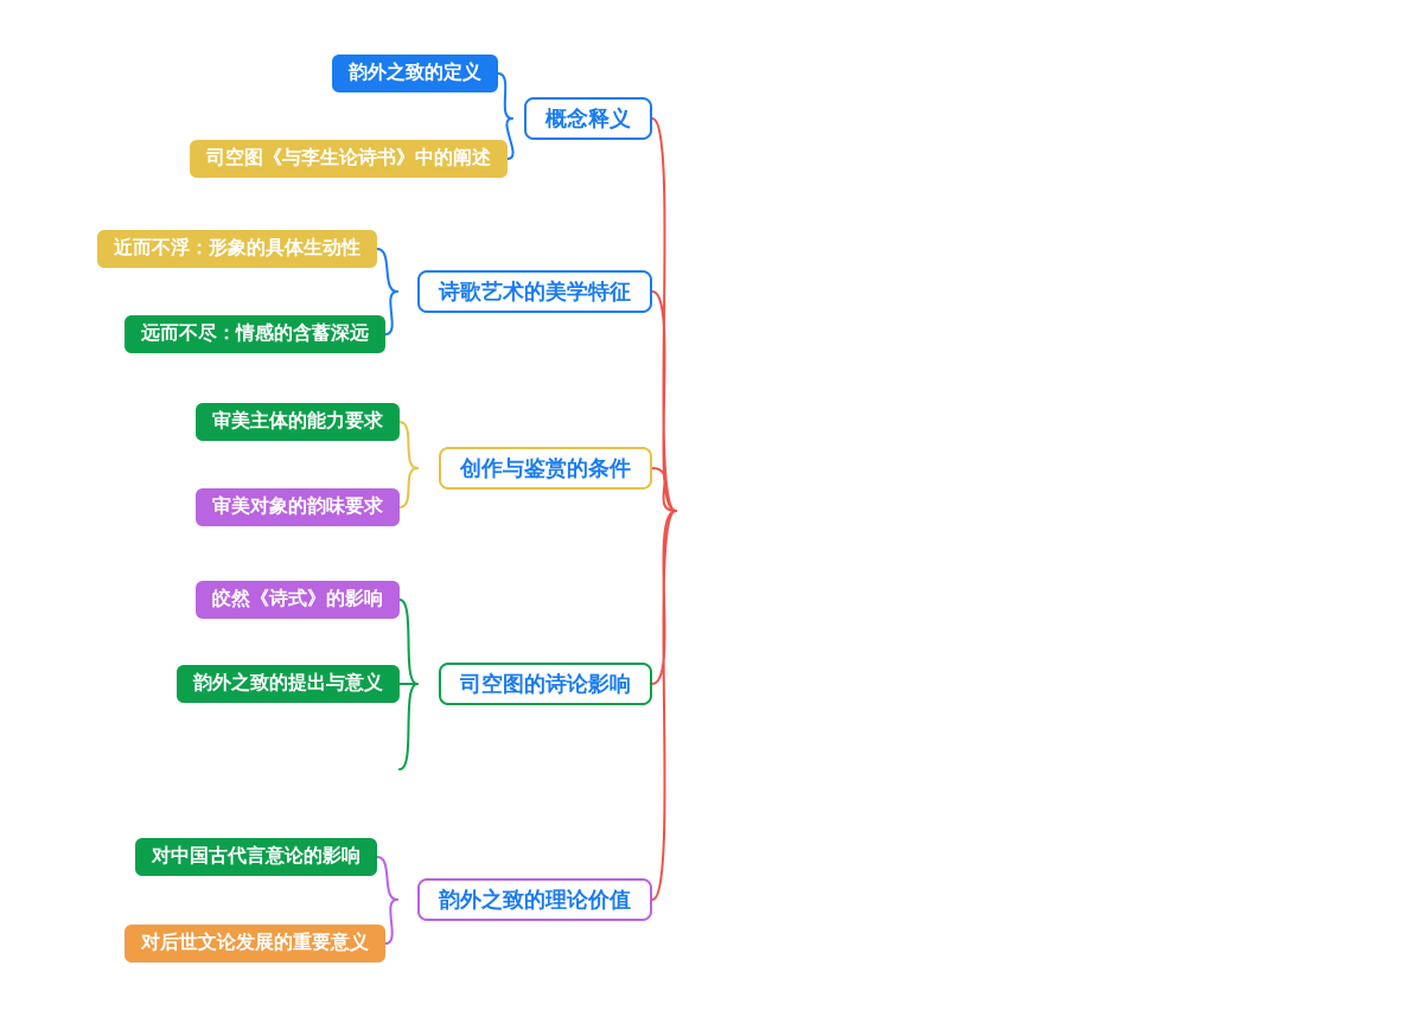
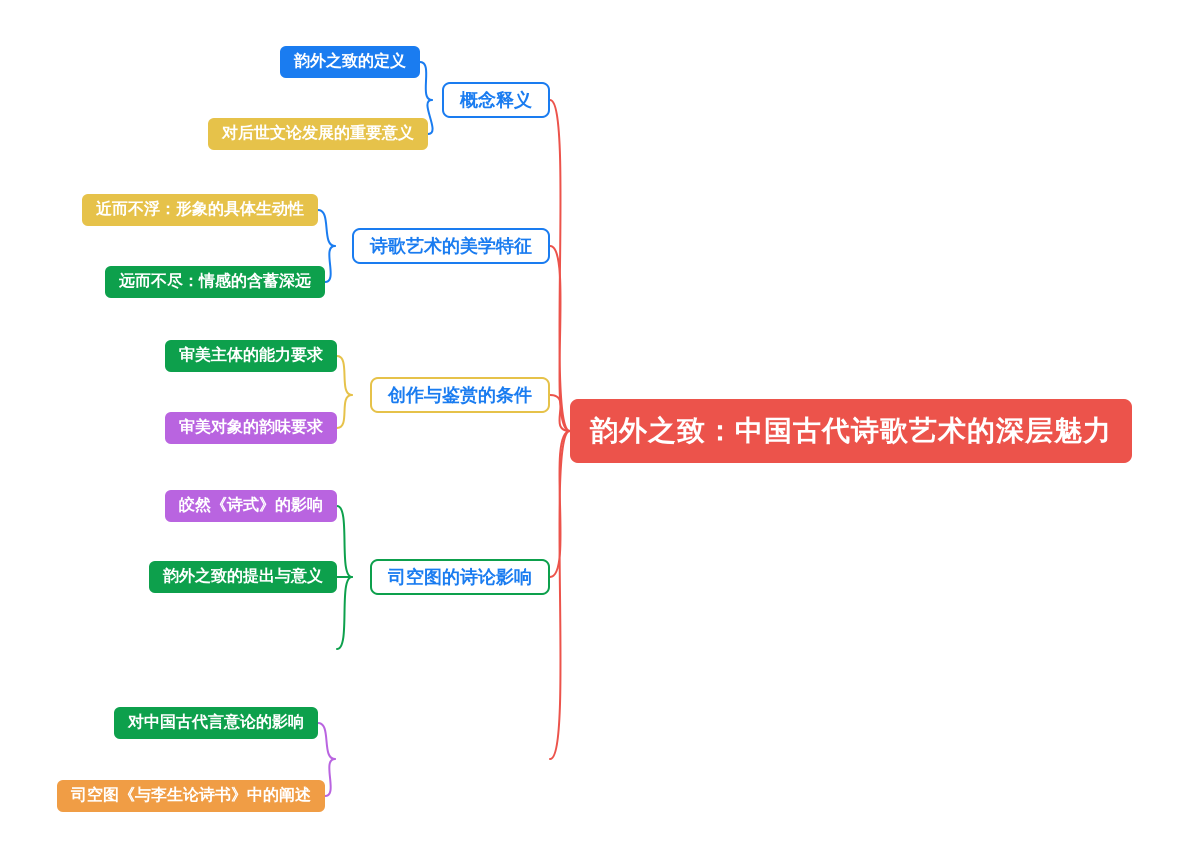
+ 韵外之致：中国古代诗歌艺术的深层魅力
  概念释义
  诗歌艺术的美学特征
  创作与鉴赏的条件
  司空图的诗论影响
- 韵外之致的理论价值
  韵外之致的定义
- 司空图《与李生论诗书》中的阐述
+ 对后世文论发展的重要意义
  近而不浮：形象的具体生动性
  远而不尽：情感的含蓄深远
  审美主体的能力要求
  审美对象的韵味要求
  皎然《诗式》的影响
  韵外之致的提出与意义
  对中国古代言意论的影响
- 对后世文论发展的重要意义
+ 司空图《与李生论诗书》中的阐述
